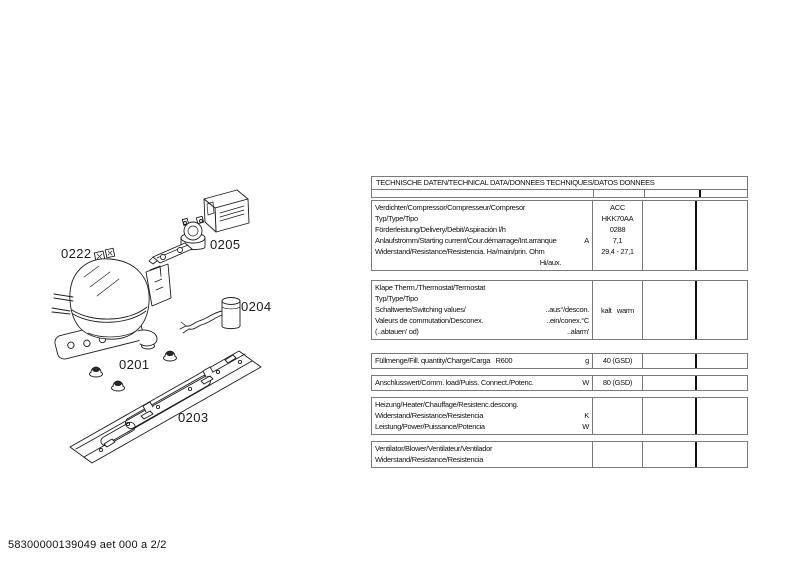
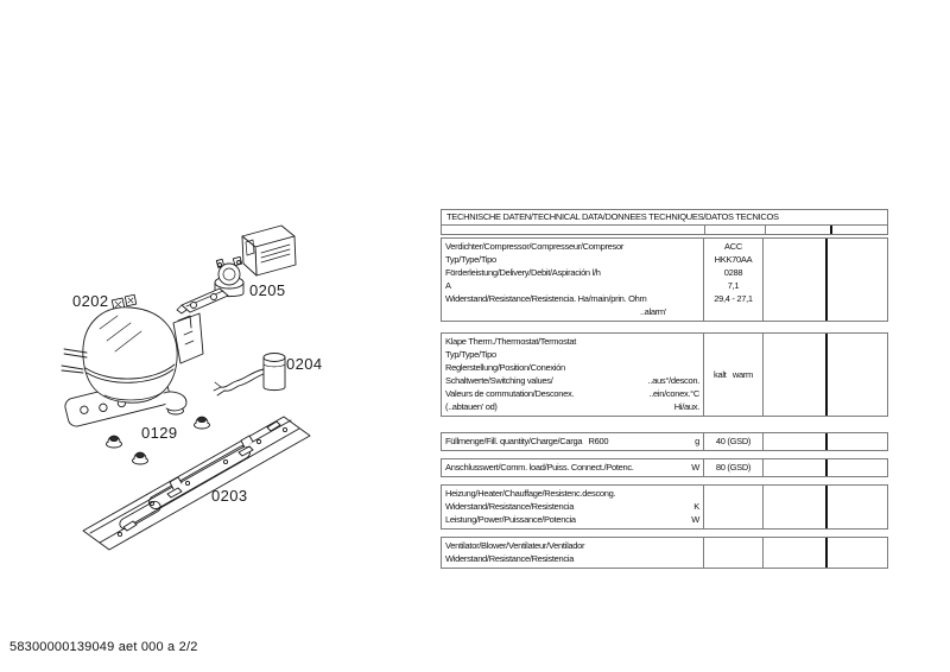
- 0222
+ 0202
  0205
  0204
- 0201
+ 0129
  0203
- TECHNISCHE DATEN/TECHNICAL DATA/DONNEES TECHNIQUES/DATOS DONNEES
+ TECHNISCHE DATEN/TECHNICAL DATA/DONNEES TECHNIQUES/DATOS TECNICOS
  Verdichter/Compressor/Compresseur/Compresor
  Typ/Type/Tipo
  Förderleistung/Delivery/Debit/Aspiración l/h
- Anlaufstromm/Starting current/Cour.démarrage/Int.arranque
  A
  Widerstand/Resistance/Resistencia. Ha/main/prin. Ohm
- Hi/aux.
+ ..alarm'
  ACC
  HKK70AA
  0288
  7,1
  29,4 - 27,1
  Klape Therm./Thermostat/Termostat
  Typ/Type/Tipo
+ Reglerstellung/Position/Conexión
  Schaltwerte/Switching values/
  ..aus°/descon.
  Valeurs de commutation/Desconex.
  ..ein/conex.°C
  (..abtauen' od)
- ..alarm'
+ Hi/aux.
  kalt warm
  Füllmenge/Fill. quantity/Charge/Carga R600
  g
  40 (GSD)
  Anschlusswert/Comm. load/Puiss. Connect./Potenc.
  W
  80 (GSD)
  Heizung/Heater/Chauffage/Resistenc.descong.
  Widerstand/Resistance/Resistencia
  K
  Leistung/Power/Puissance/Potencia
  W
  Ventilator/Blower/Ventilateur/Ventilador
  Widerstand/Resistance/Resistencia
  58300000139049 aet 000 a 2/2
